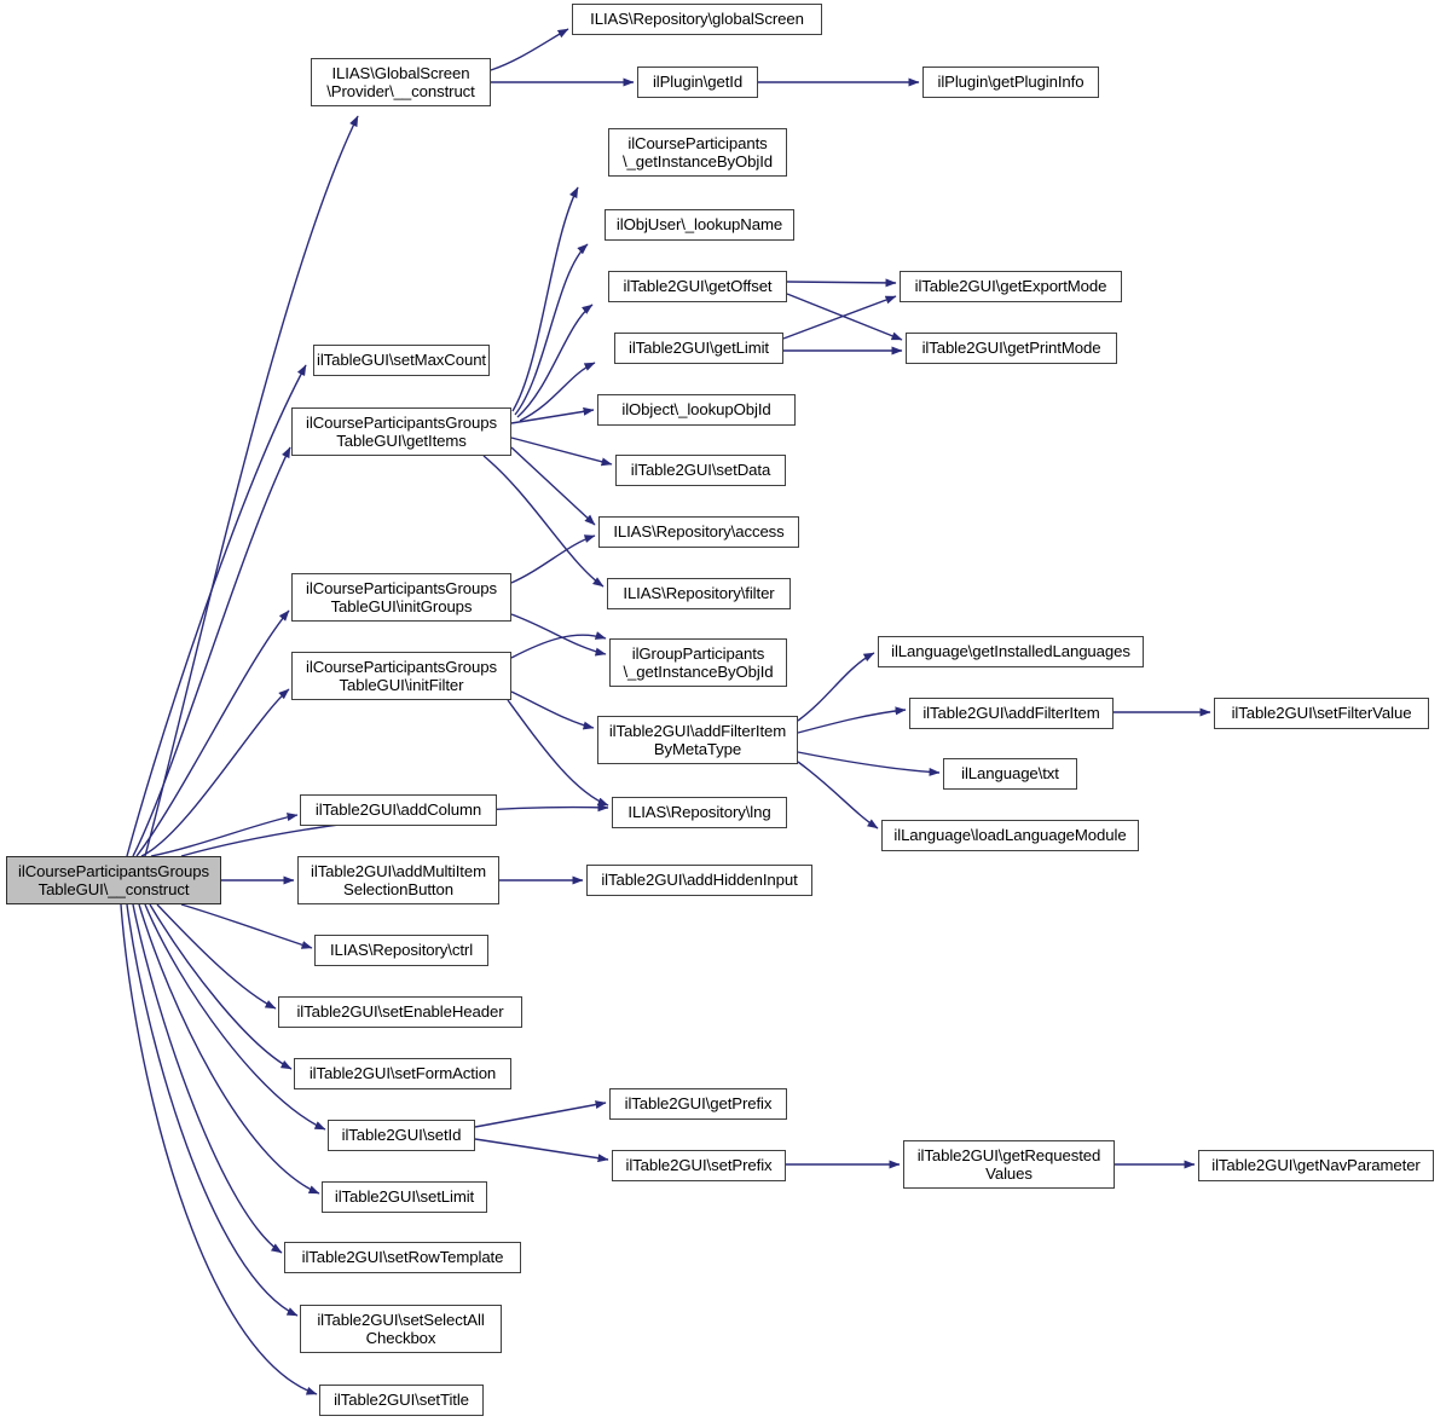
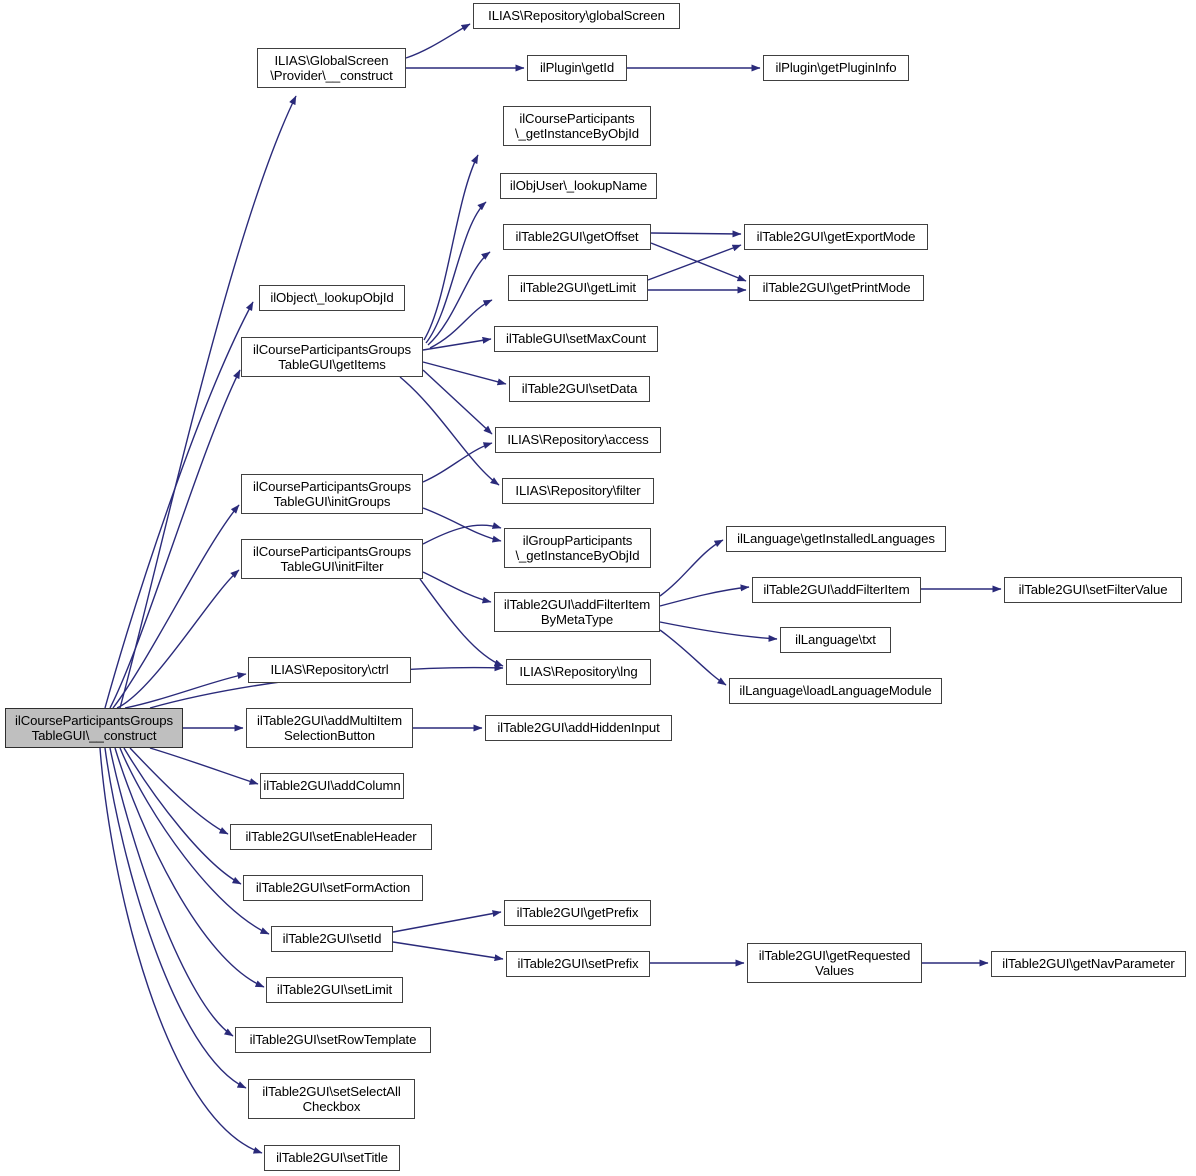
  ilCourseParticipantsGroups
  TableGUI\__construct
  ILIAS\GlobalScreen
  \Provider\__construct
  ILIAS\Repository\globalScreen
  ilPlugin\getId
  ilPlugin\getPluginInfo
  ilCourseParticipants
  \_getInstanceByObjId
  ilObjUser\_lookupName
  ilTable2GUI\getOffset
  ilTable2GUI\getExportMode
  ilTable2GUI\getLimit
  ilTable2GUI\getPrintMode
- ilTableGUI\setMaxCount
+ ilObject\_lookupObjId
  ilCourseParticipantsGroups
  TableGUI\getItems
- ilObject\_lookupObjId
+ ilTableGUI\setMaxCount
  ilTable2GUI\setData
  ILIAS\Repository\access
  ILIAS\Repository\filter
  ilCourseParticipantsGroups
  TableGUI\initGroups
  ilGroupParticipants
  \_getInstanceByObjId
  ilCourseParticipantsGroups
  TableGUI\initFilter
  ilTable2GUI\addFilterItem
  ByMetaType
  ilLanguage\getInstalledLanguages
  ilTable2GUI\addFilterItem
  ilTable2GUI\setFilterValue
  ilLanguage\txt
  ilLanguage\loadLanguageModule
  ILIAS\Repository\lng
- ilTable2GUI\addColumn
+ ILIAS\Repository\ctrl
  ilTable2GUI\addMultiItem
  SelectionButton
  ilTable2GUI\addHiddenInput
- ILIAS\Repository\ctrl
+ ilTable2GUI\addColumn
  ilTable2GUI\setEnableHeader
  ilTable2GUI\setFormAction
  ilTable2GUI\setId
  ilTable2GUI\getPrefix
  ilTable2GUI\setPrefix
  ilTable2GUI\getRequested
  Values
  ilTable2GUI\getNavParameter
  ilTable2GUI\setLimit
  ilTable2GUI\setRowTemplate
  ilTable2GUI\setSelectAll
  Checkbox
  ilTable2GUI\setTitle
